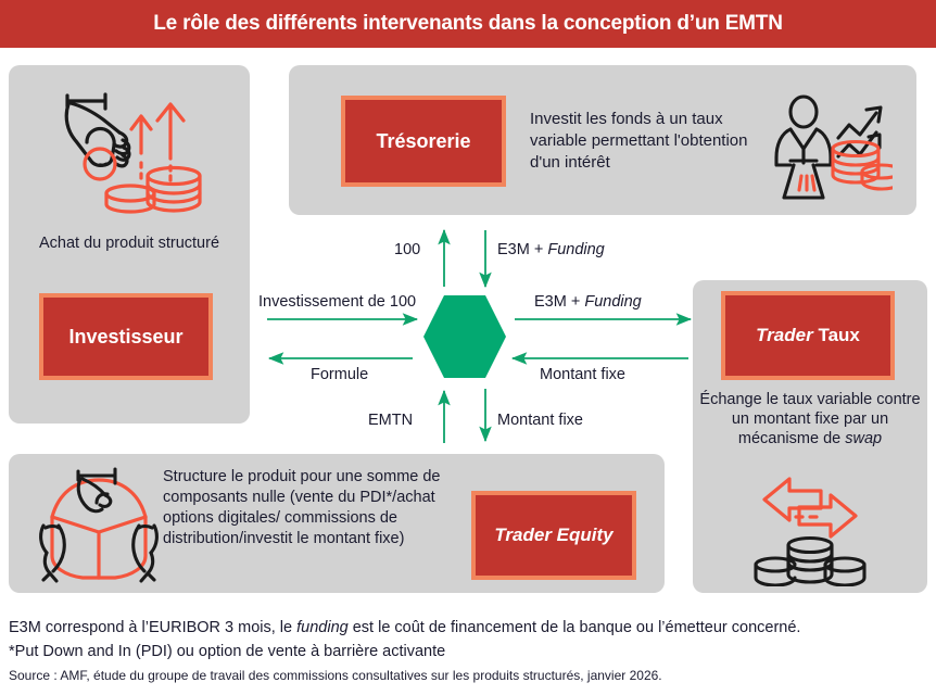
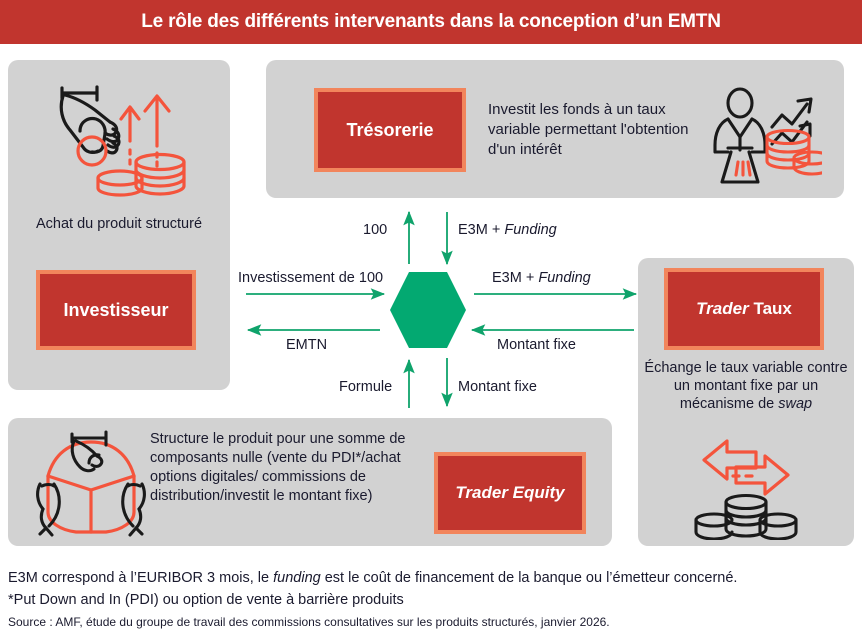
  Le rôle des différents intervenants dans la conception d’un EMTN
  Achat du produit structuré
  Investisseur
  Trésorerie
  Investit les fonds à un taux variable permettant l'obtention d'un intérêt
  100
  E3M + Funding
  Investissement de 100
  E3M + Funding
- Formule
+ EMTN
  Montant fixe
- EMTN
+ Formule
  Montant fixe
  Trader Taux
  Échange le taux variable contre un montant fixe par un mécanisme de swap
  Structure le produit pour une somme de composants nulle (vente du PDI*/achat options digitales/ commissions de distribution/investit le montant fixe)
  Trader Equity
  E3M correspond à l’EURIBOR 3 mois, le funding est le coût de financement de la banque ou l’émetteur concerné.
- *Put Down and In (PDI) ou option de vente à barrière activante
+ *Put Down and In (PDI) ou option de vente à barrière produits
  Source : AMF, étude du groupe de travail des commissions consultatives sur les produits structurés, janvier 2026.
